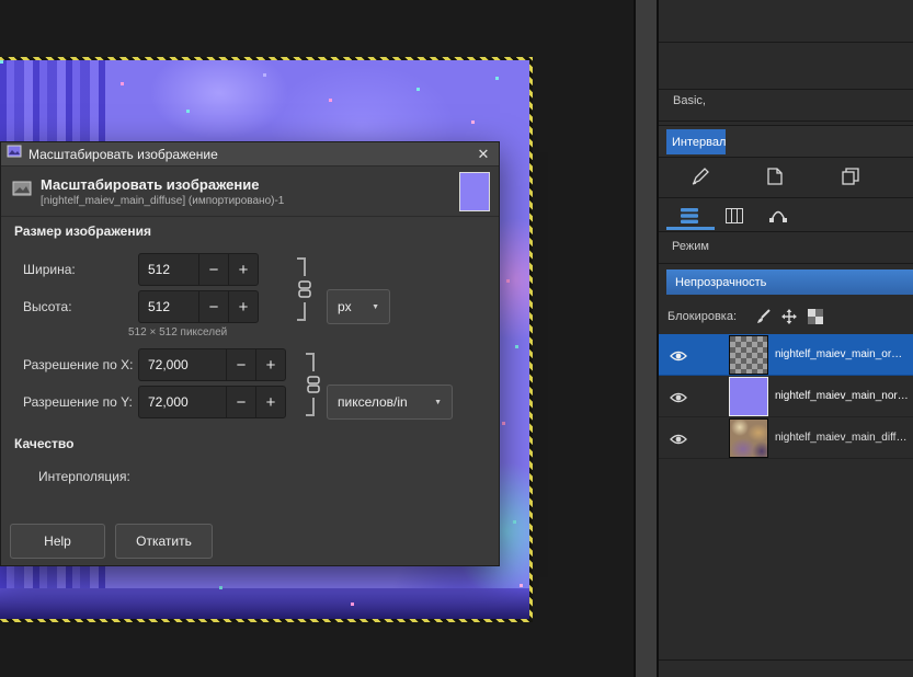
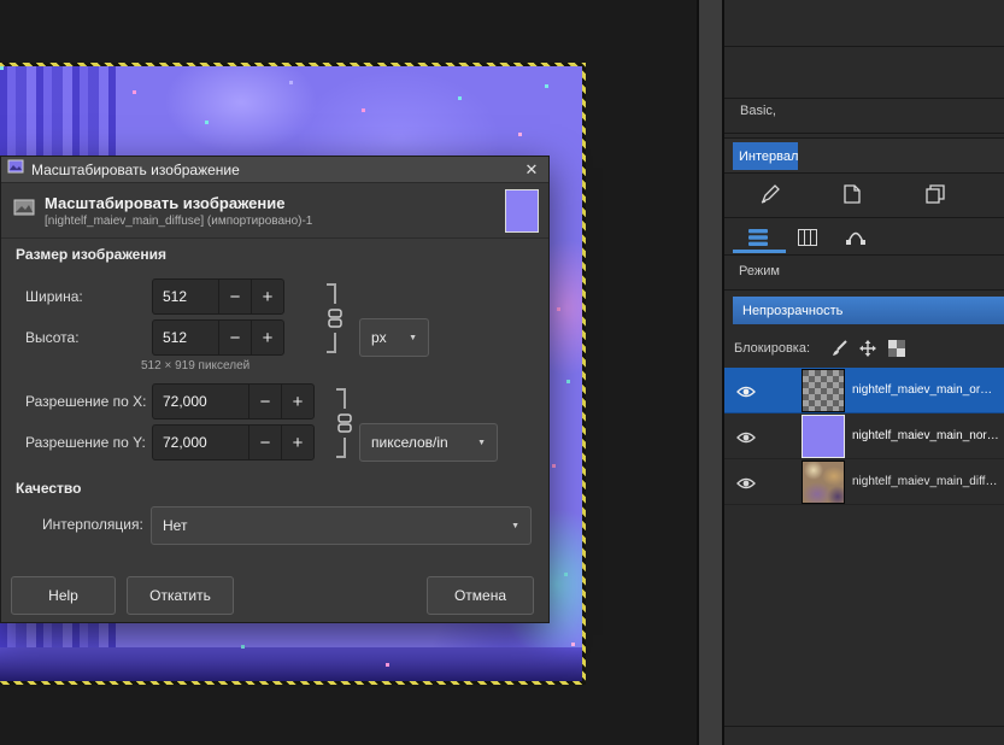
  Масштабировать изображение
  ✕
  Масштабировать изображение
  [nightelf_maiev_main_diffuse] (импортировано)-1
  Размер изображения
  Ширина:
  512
  −
  +
  Высота:
  512
  −
  +
- 512 × 512 пикселей
+ 512 × 919 пикселей
  px
  Разрешение по X:
  72,000
  −
  +
  Разрешение по Y:
  72,000
  −
  +
  пикселов/in
  Качество
  Интерполяция:
+ Нет
  Help
  Откатить
+ Отмена
  Basic,
  Интервал
  Режим
  Непрозрачность
  Блокировка:
  nightelf_maiev_main_orm.d
  nightelf_maiev_main_norma
  nightelf_maiev_main_diffuse
